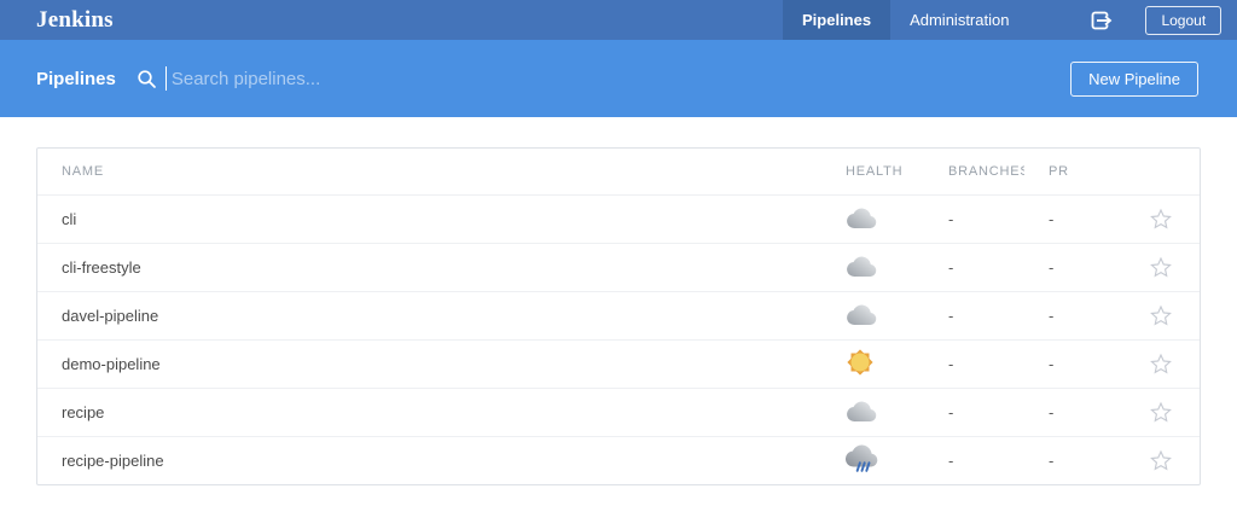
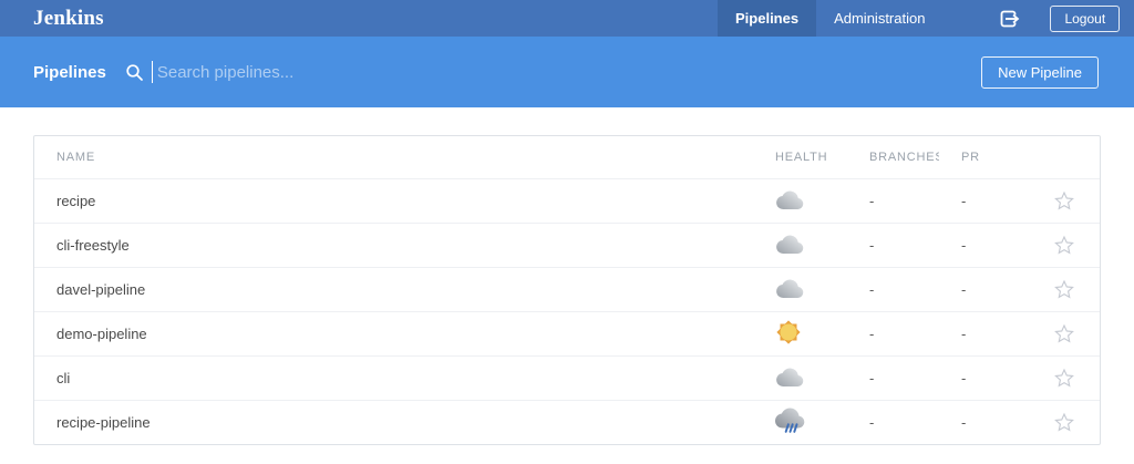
  Jenkins
  Pipelines
  Administration
  Logout
  Pipelines
  Search pipelines...
  New Pipeline
  NAME
  HEALTH
  BRANCHE
  PR
- cli
+ recipe
  -
  -
  cli-freestyle
  -
  -
  davel-pipeline
  -
  -
  demo-pipeline
  -
  -
- recipe
+ cli
  -
  -
  recipe-pipeline
  -
  -
